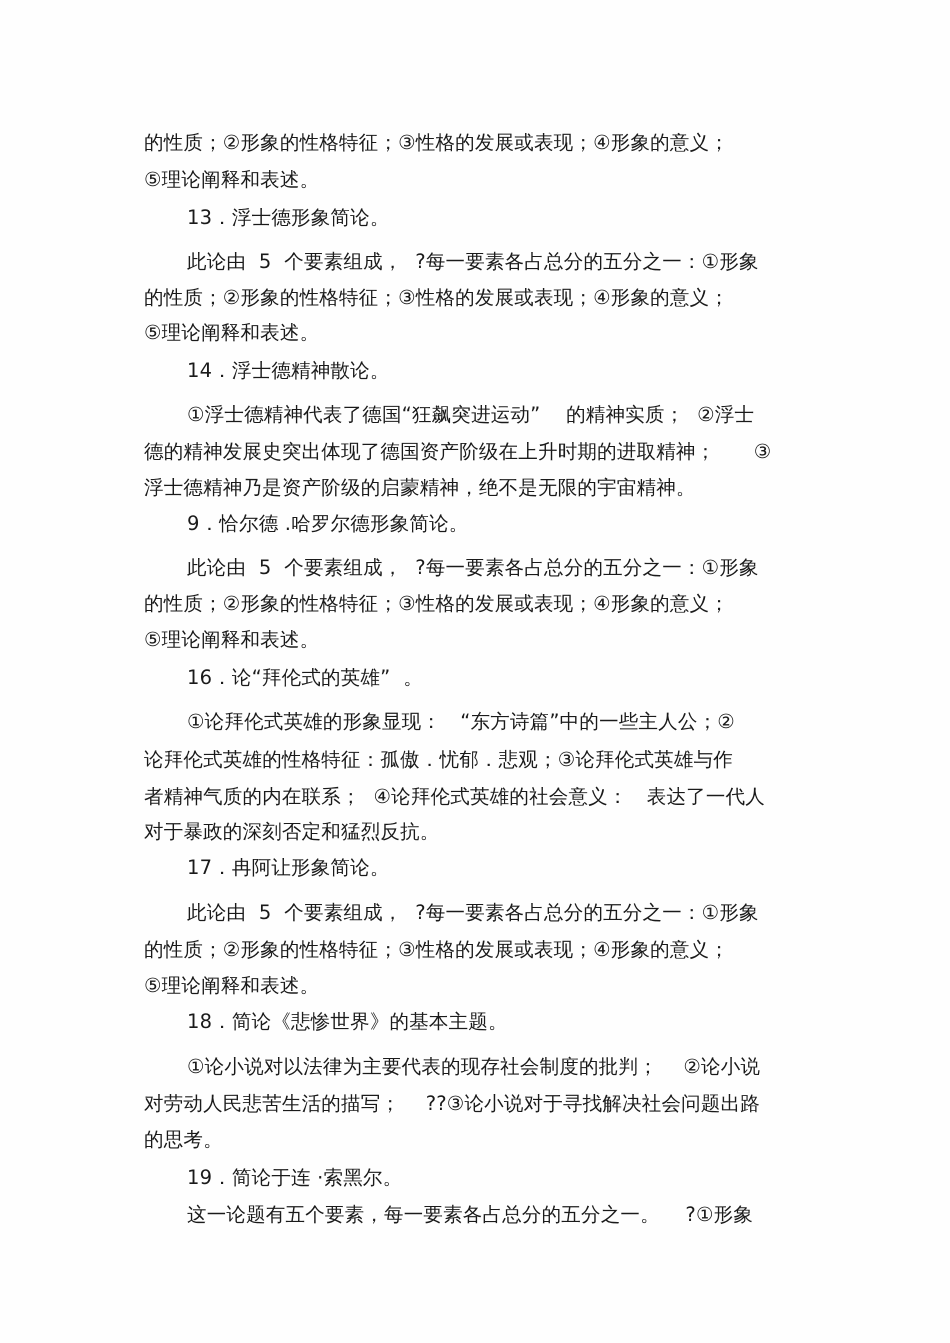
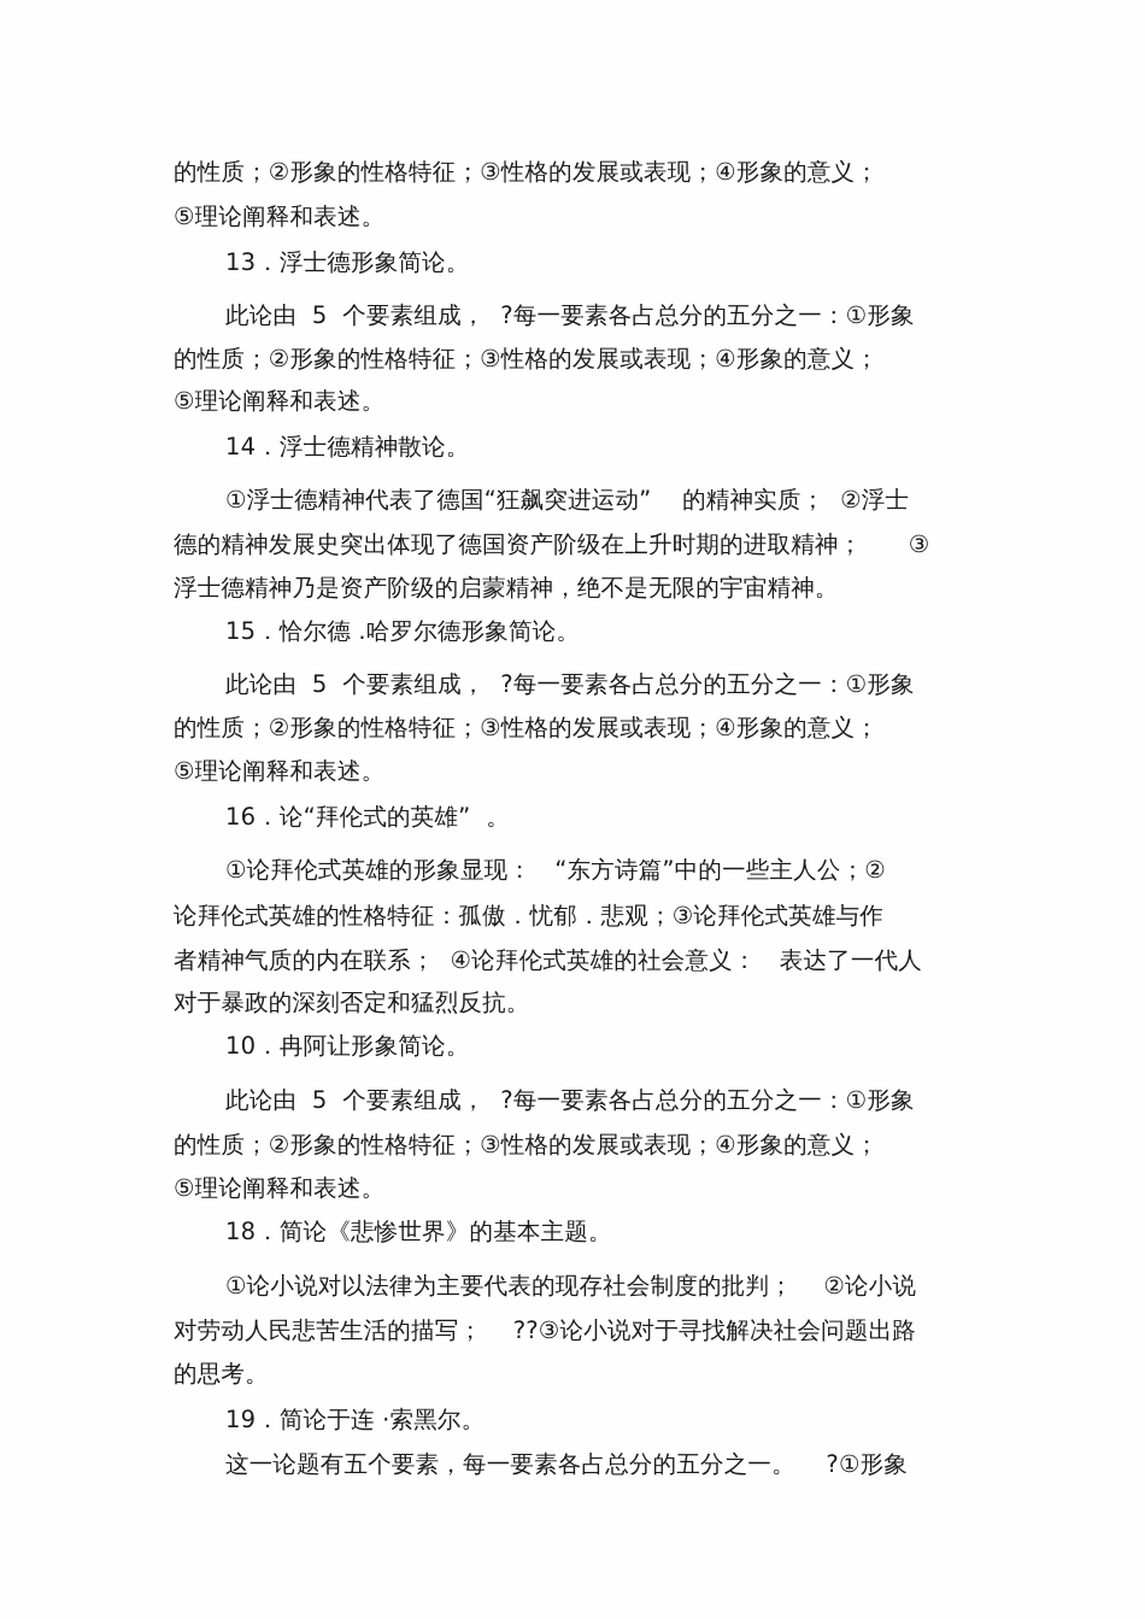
  的性质；②形象的性格特征；③性格的发展或表现；④形象的意义；
  ⑤理论阐释和表述。
  13．浮士德形象简论。
  此论由 5 个要素组成， ?每一要素各占总分的五分之一：①形象
  的性质；②形象的性格特征；③性格的发展或表现；④形象的意义；
  ⑤理论阐释和表述。
  14．浮士德精神散论。
  ①浮士德精神代表了德国“狂飙突进运动” 的精神实质； ②浮士
  德的精神发展史突出体现了德国资产阶级在上升时期的进取精神； ③
  浮士德精神乃是资产阶级的启蒙精神，绝不是无限的宇宙精神。
- 9．恰尔德 .哈罗尔德形象简论。
+ 15．恰尔德 .哈罗尔德形象简论。
  此论由 5 个要素组成， ?每一要素各占总分的五分之一：①形象
  的性质；②形象的性格特征；③性格的发展或表现；④形象的意义；
  ⑤理论阐释和表述。
  16．论“拜伦式的英雄” 。
  ①论拜伦式英雄的形象显现： “东方诗篇”中的一些主人公；②
  论拜伦式英雄的性格特征：孤傲．忧郁．悲观；③论拜伦式英雄与作
  者精神气质的内在联系； ④论拜伦式英雄的社会意义： 表达了一代人
  对于暴政的深刻否定和猛烈反抗。
- 17．冉阿让形象简论。
+ 10．冉阿让形象简论。
  此论由 5 个要素组成， ?每一要素各占总分的五分之一：①形象
  的性质；②形象的性格特征；③性格的发展或表现；④形象的意义；
  ⑤理论阐释和表述。
  18．简论《悲惨世界》的基本主题。
  ①论小说对以法律为主要代表的现存社会制度的批判； ②论小说
  对劳动人民悲苦生活的描写； ??③论小说对于寻找解决社会问题出路
  的思考。
  19．简论于连 ·索黑尔。
  这一论题有五个要素，每一要素各占总分的五分之一。 ?①形象
